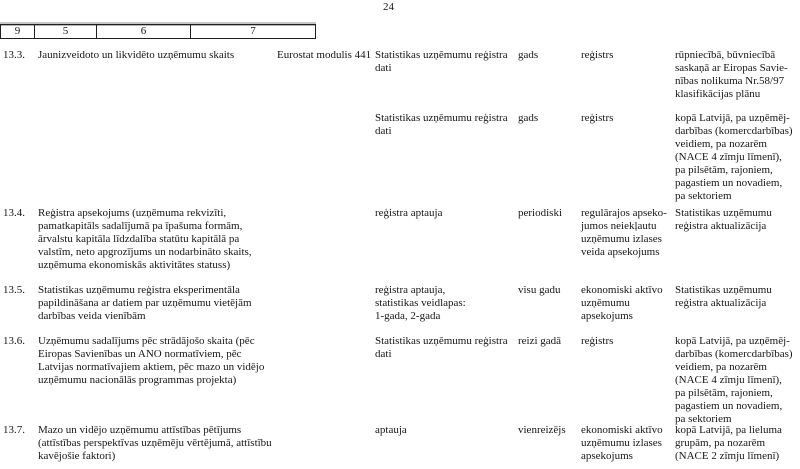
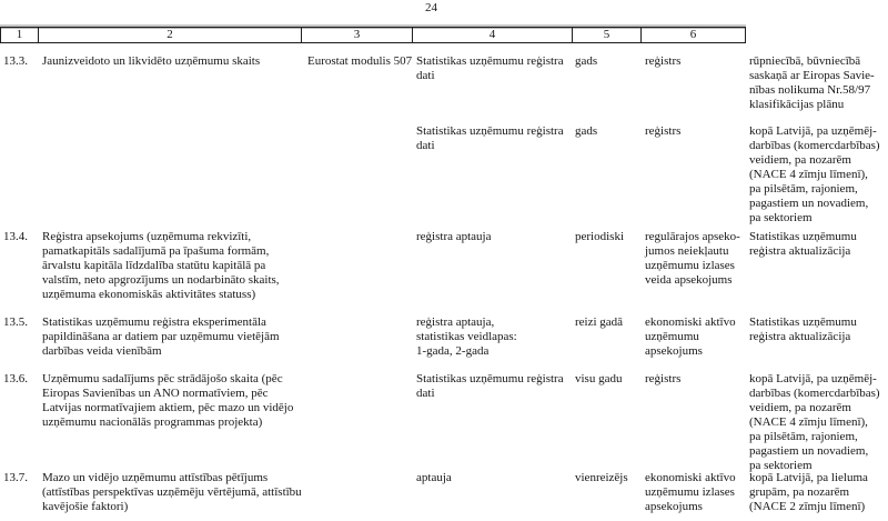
  24
- 9
+ 1
+ 2
+ 3
+ 4
  5
  6
- 7
  13.3.
  Jaunizveidoto un likvidēto uzņēmumu skaits
- Eurostat modulis 441
+ Eurostat modulis 507
  Statistikas uzņēmumu reģistra
  dati
  gads
  reģistrs
  rūpniecībā, būvniecībā
  saskaņā ar Eiropas Savie-
  nības nolikuma Nr.58/97
  klasifikācijas plānu
  Statistikas uzņēmumu reģistra
  dati
  gads
  reģistrs
  kopā Latvijā, pa uzņēmēj-
  darbības (komercdarbības)
  veidiem, pa nozarēm
  (NACE 4 zīmju līmenī),
  pa pilsētām, rajoniem,
  pagastiem un novadiem,
  pa sektoriem
  13.4.
  Reģistra apsekojums (uzņēmuma rekvizīti,
  pamatkapitāls sadalījumā pa īpašuma formām,
  ārvalstu kapitāla līdzdalība statūtu kapitālā pa
  valstīm, neto apgrozījums un nodarbināto skaits,
  uzņēmuma ekonomiskās aktivitātes statuss)
  reģistra aptauja
  periodiski
  regulārajos apseko-
  jumos neiekļautu
  uzņēmumu izlases
  veida apsekojums
  Statistikas uzņēmumu
  reģistra aktualizācija
  13.5.
  Statistikas uzņēmumu reģistra eksperimentāla
  papildināšana ar datiem par uzņēmumu vietējām
  darbības veida vienībām
  reģistra aptauja,
  statistikas veidlapas:
  1-gada, 2-gada
- visu gadu
+ reizi gadā
  ekonomiski aktīvo
  uzņēmumu
  apsekojums
  Statistikas uzņēmumu
  reģistra aktualizācija
  13.6.
  Uzņēmumu sadalījums pēc strādājošo skaita (pēc
  Eiropas Savienības un ANO normatīviem, pēc
  Latvijas normatīvajiem aktiem, pēc mazo un vidējo
  uzņēmumu nacionālās programmas projekta)
  Statistikas uzņēmumu reģistra
  dati
- reizi gadā
+ visu gadu
  reģistrs
  kopā Latvijā, pa uzņēmēj-
  darbības (komercdarbības)
  veidiem, pa nozarēm
  (NACE 4 zīmju līmenī),
  pa pilsētām, rajoniem,
  pagastiem un novadiem,
  pa sektoriem
  13.7.
  Mazo un vidējo uzņēmumu attīstības pētījums
  (attīstības perspektīvas uzņēmēju vērtējumā, attīstību
  kavējošie faktori)
  aptauja
  vienreizējs
  ekonomiski aktīvo
  uzņēmumu izlases
  apsekojums
  kopā Latvijā, pa lieluma
  grupām, pa nozarēm
  (NACE 2 zīmju līmenī)
